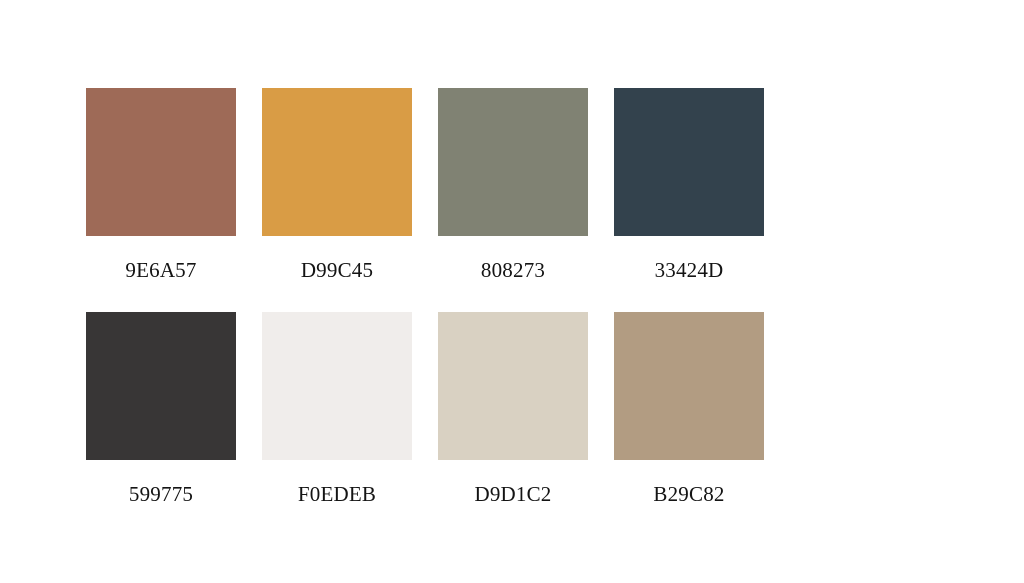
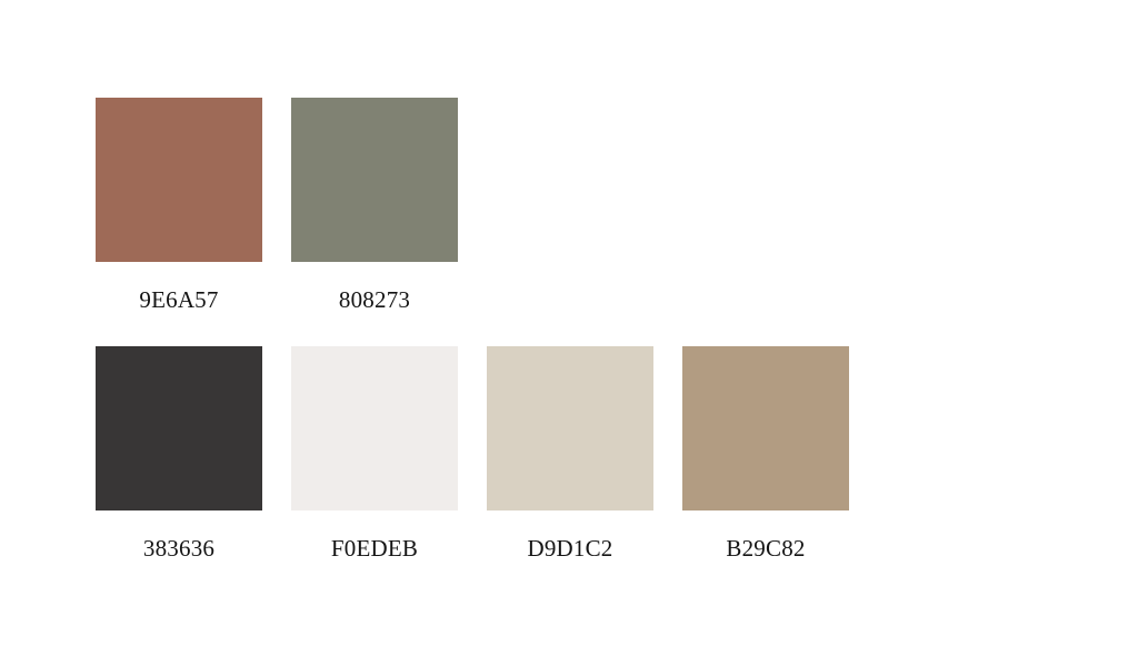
  9E6A57
- D99C45
  808273
- 33424D
- 599775
+ 383636
  F0EDEB
  D9D1C2
  B29C82
